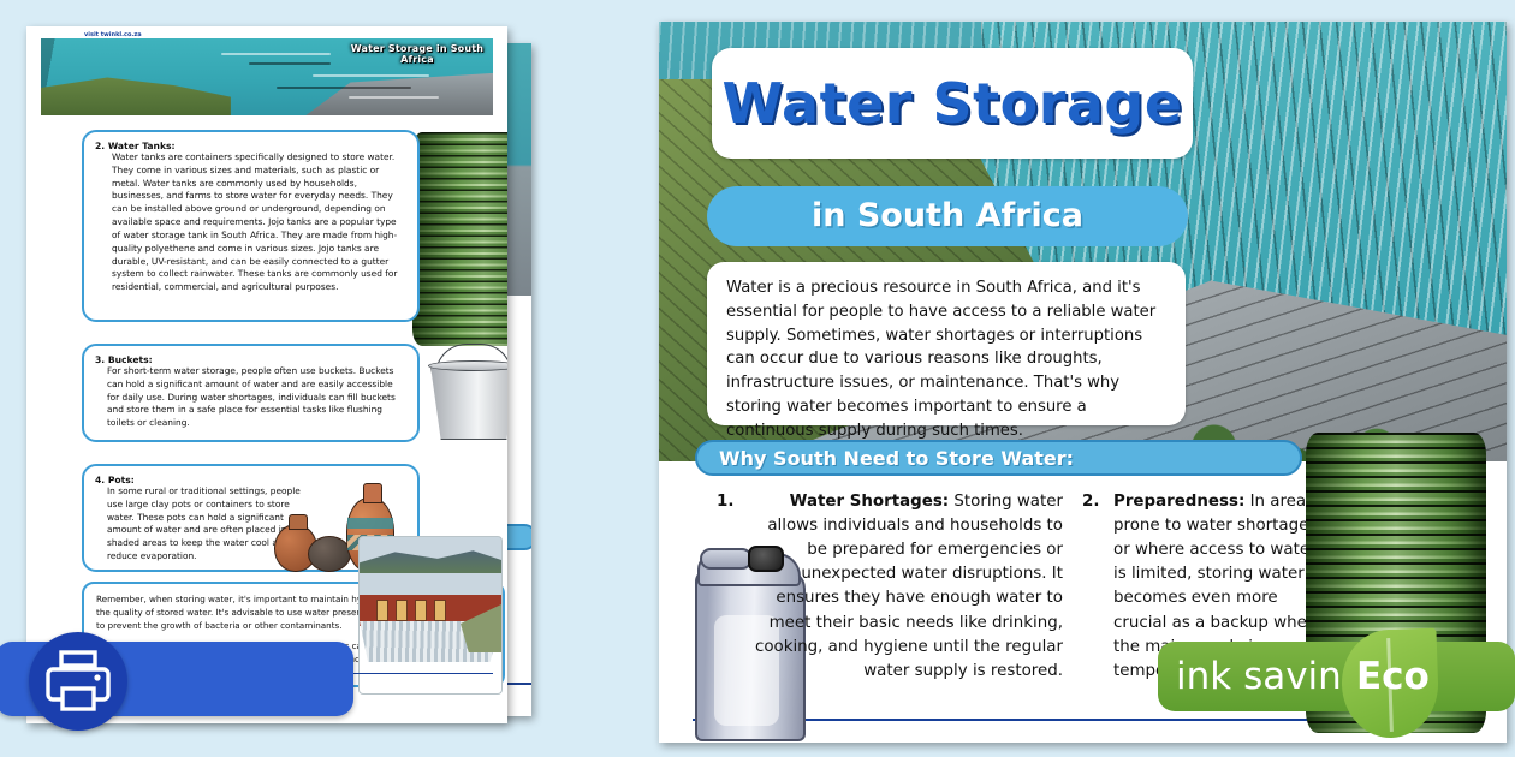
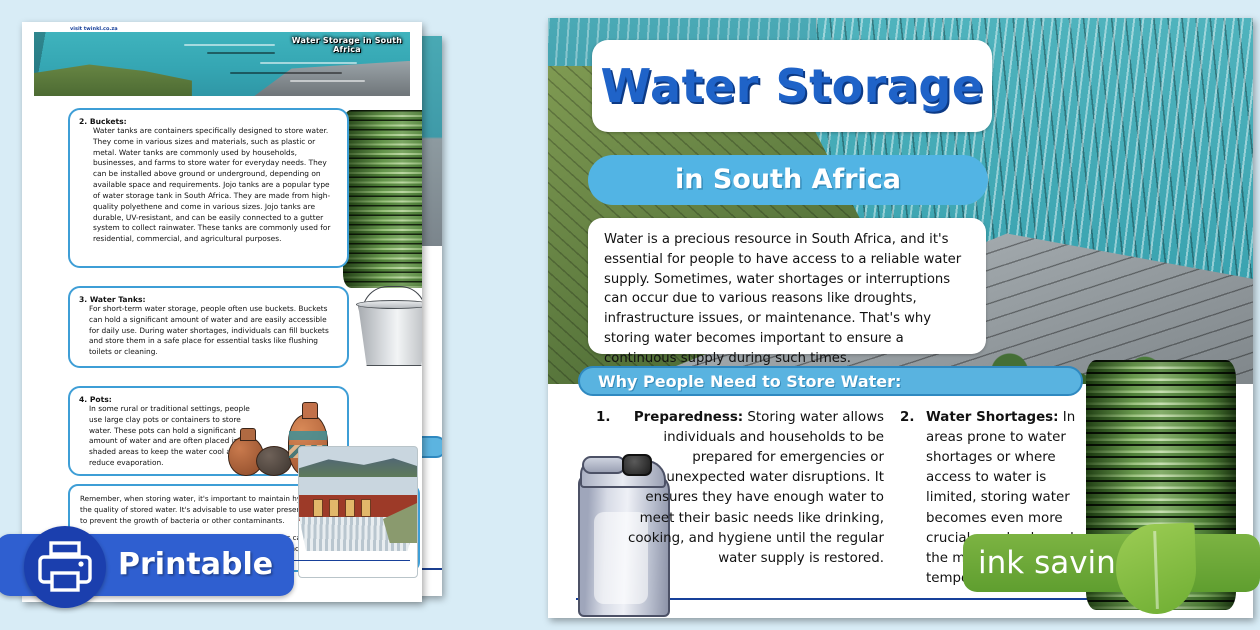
  Water Storage in South Africa
- 2. Water Tanks:
+ 2. Buckets:
  Water tanks are containers specifically designed to store water. They come in various sizes and materials, such as plastic or metal. Water tanks are commonly used by households, businesses, and farms to store water for everyday needs. They can be installed above ground or underground, depending on available space and requirements. Jojo tanks are a popular type of water storage tank in South Africa. They are made from high-quality polyethene and come in various sizes. Jojo tanks are durable, UV-resistant, and can be easily connected to a gutter system to collect rainwater. These tanks are commonly used for residential, commercial, and agricultural purposes.
- 3. Buckets:
+ 3. Water Tanks:
  For short-term water storage, people often use buckets. Buckets can hold a significant amount of water and are easily accessible for daily use. During water shortages, individuals can fill buckets and store them in a safe place for essential tasks like flushing toilets or cleaning.
  4. Pots:
  In some rural or traditional settings, people use large clay pots or containers to store water. These pots can hold a significant amount of water and are often placed shaded areas to keep the water cool reduce evaporation.
  Remember, when storing water, it's important to maintain h the quality of stored water. It's advisable to use water prese to prevent the growth of bacteria or other contaminants.
  Water Storage
  in South Africa
  Water is a precious resource in South Africa, and it's essential for people to have access to a reliable water supply. Sometimes, water shortages or interruptions can occur due to various reasons like droughts, infrastructure issues, or maintenance. That's why storing water becomes important to ensure a continuous supply during such times.
- Why South Need to Store Water:
+ Why People Need to Store Water:
  1.
- Water Shortages: Storing water allows individuals and households to be prepared for emergencies or unexpected water disruptions. It ensures they have enough water to meet their basic needs like drinking, cooking, and hygiene until the regular water supply is restored.
+ Preparedness: Storing water allows individuals and households to be prepared for emergencies or unexpected water disruptions. It ensures they have enough water to meet their basic needs like drinking, cooking, and hygiene until the regular water supply is restored.
  2.
- Preparedness: In area prone to water shortage or where access to wate is limited, storing water becomes even more crucial as a backup whe the m temp
+ Water Shortages: In areas prone to water shortages or where access to water is limited, storing water becomes even more crucia the m temp
+ Printable
  ink savin
- Eco
